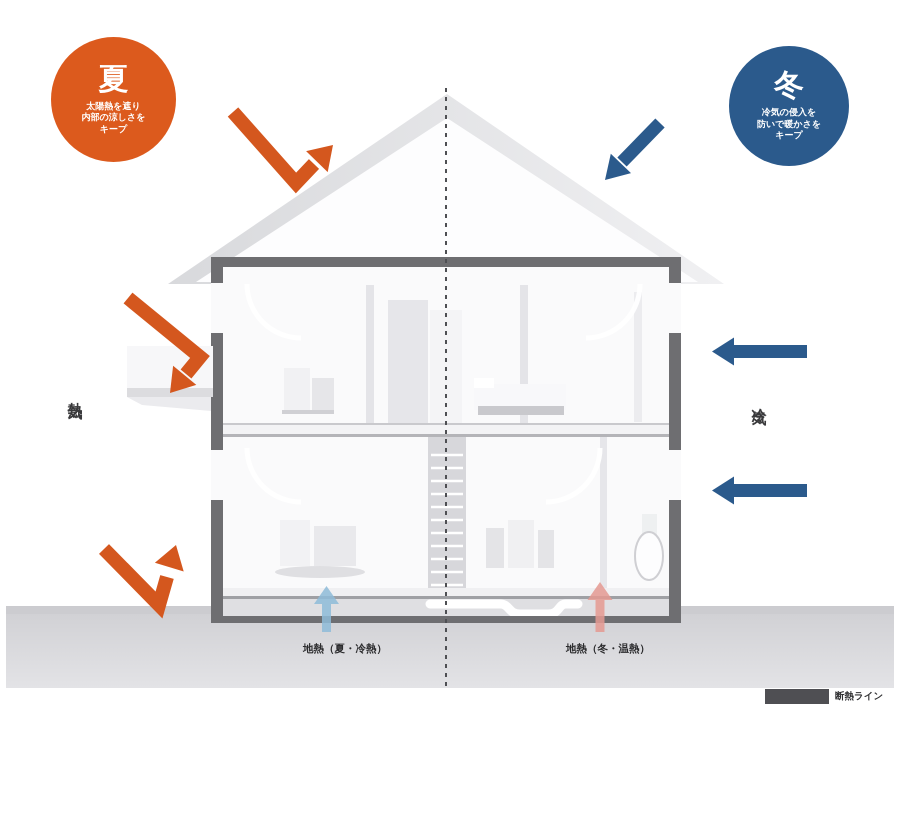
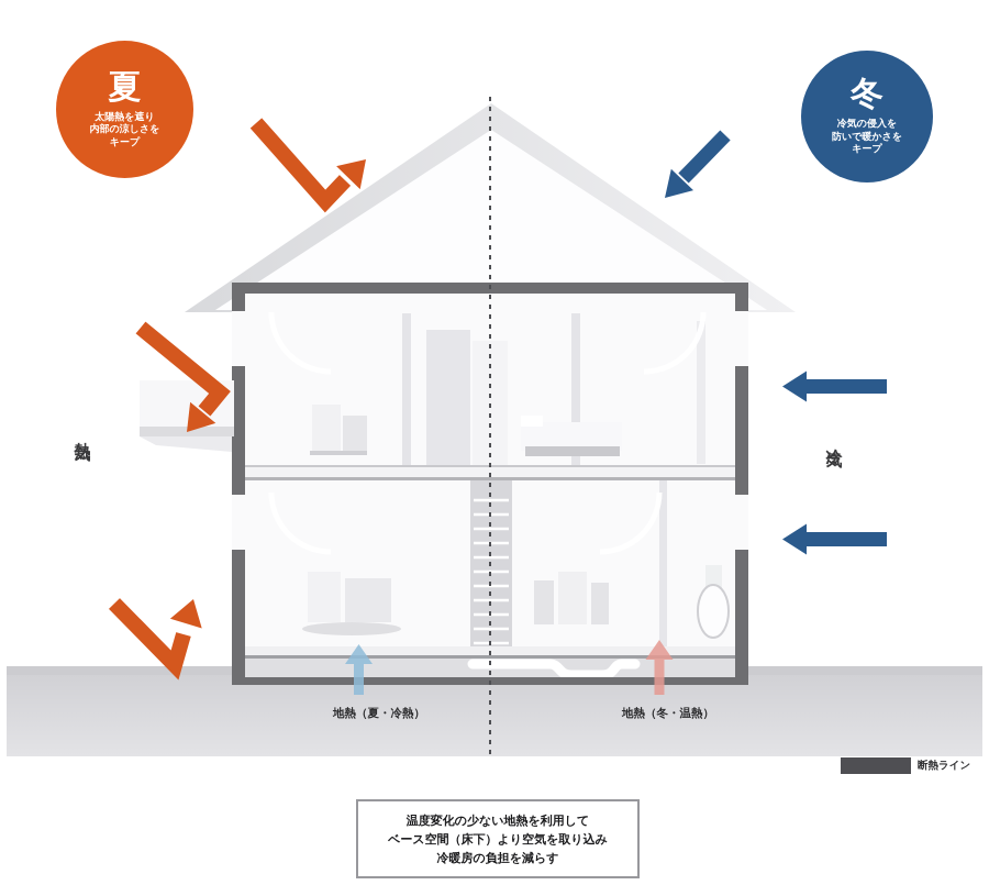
  夏
  太陽熱を遮り
  内部の涼しさを
  キープ
  冬
  冷気の侵入を
  防いで暖かさを
  キープ
  地熱（夏・冷熱）
  地熱（冬・温熱）
  断熱ライン
+ 温度変化の少ない地熱を利用して
+ ベース空間（床下）より空気を取り込み
+ 冷暖房の負担を減らす
